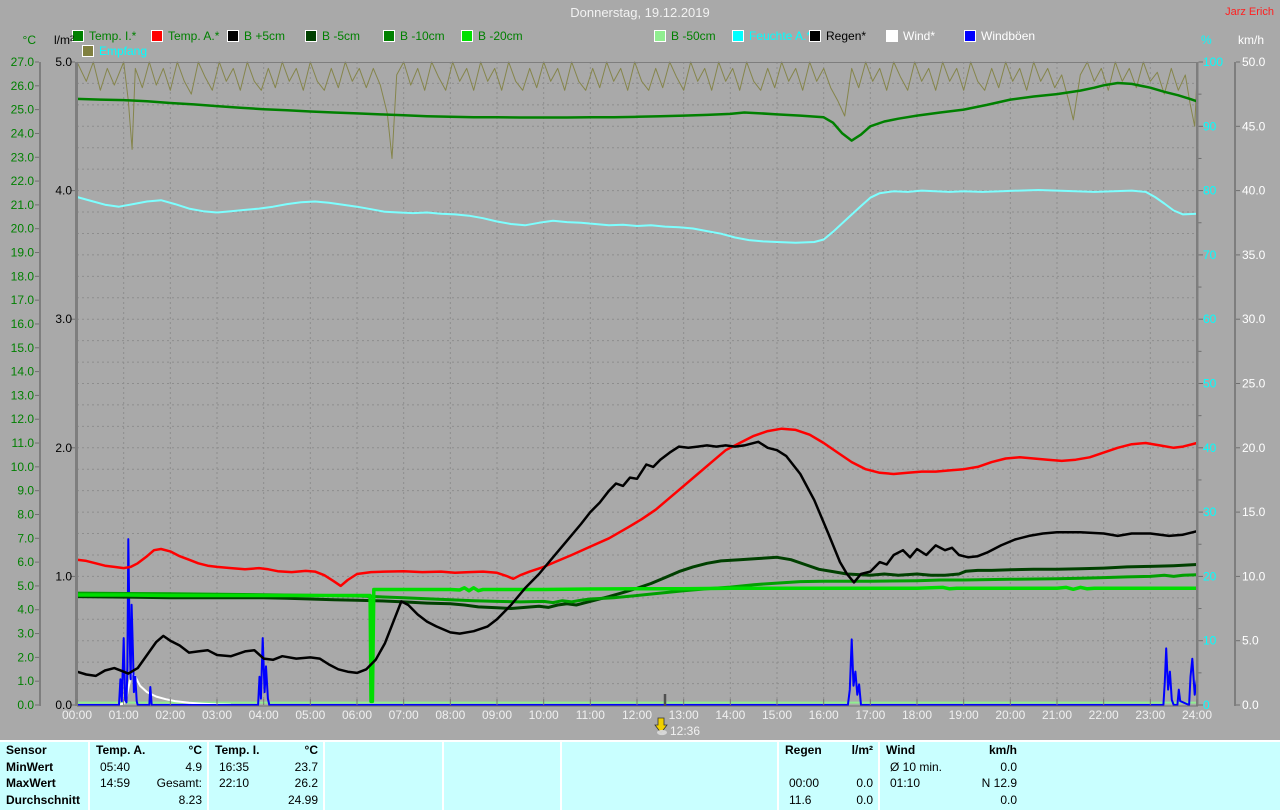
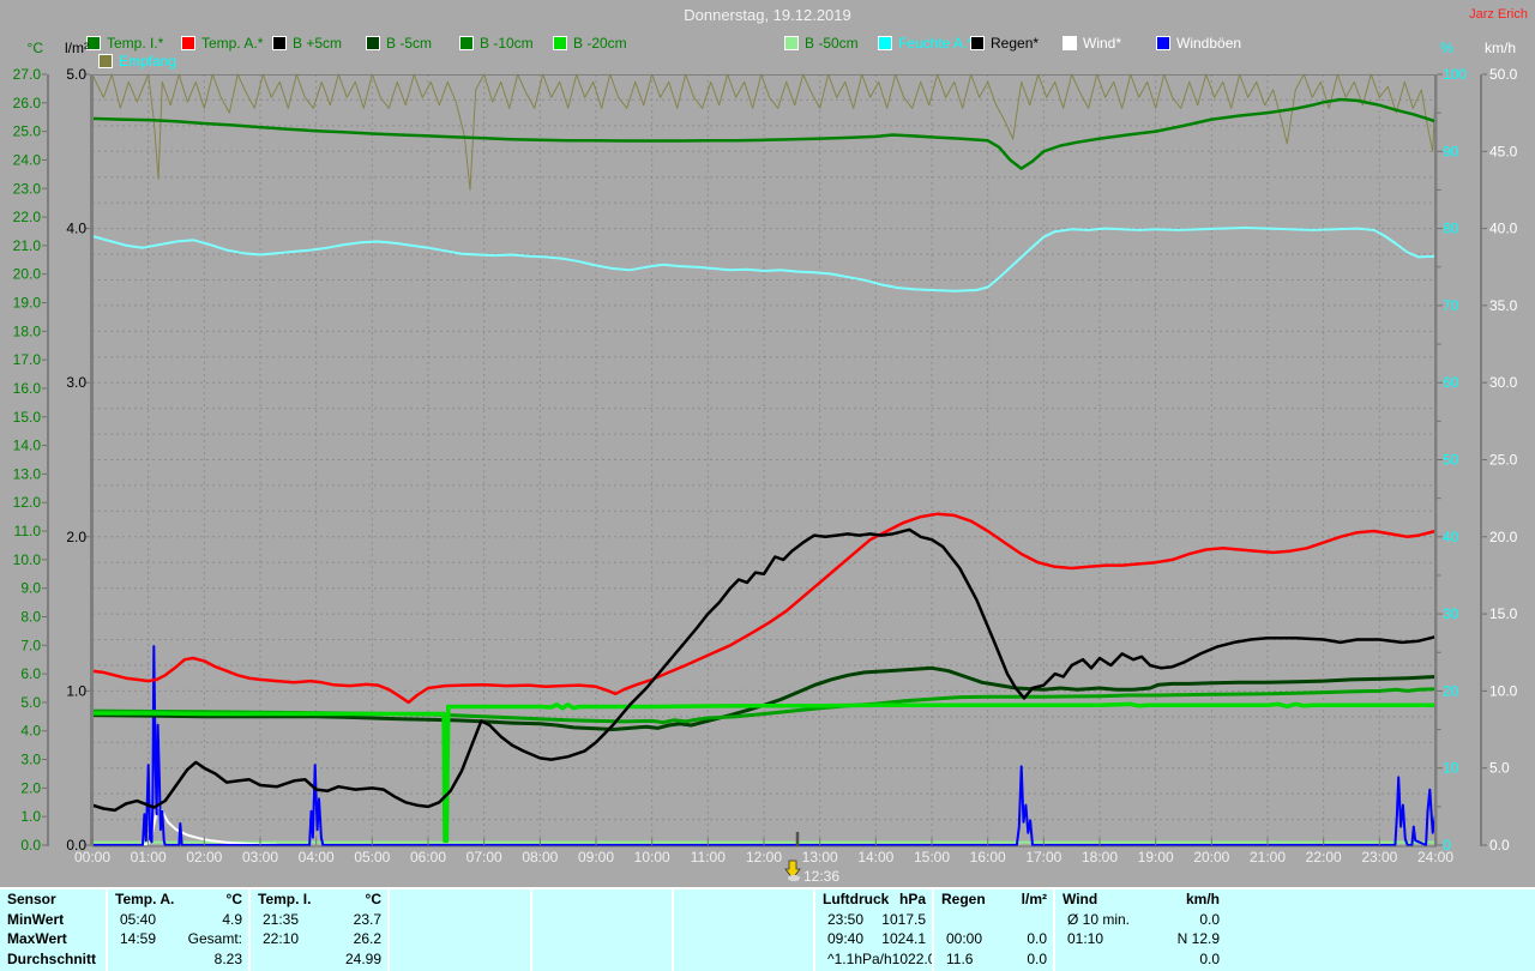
  Donnerstag, 19.12.2019
  Jarz Erich
  Temp. I.*
  Temp. A.*
  B +5cm
  B -5cm
  B -10cm
  B -20cm
  B -50cm
  Feuchte A.
  Regen*
  Wind*
  Windböen
  Empfang
  °C
  l/m²
  %
  km/h
  27.0
  26.0
  25.0
  24.0
  23.0
  22.0
  21.0
  20.0
  19.0
  18.0
  17.0
  16.0
  15.0
  14.0
  13.0
  12.0
  11.0
  10.0
  9.0
  8.0
  7.0
  6.0
  5.0
  4.0
  3.0
  2.0
  1.0
  0.0
  5.0
  4.0
  3.0
  2.0
  1.0
  0.0
  100
  90
  80
  70
  60
  50
  40
  30
  20
  10
  0
  50.0
  45.0
  40.0
  35.0
  30.0
  25.0
  20.0
  15.0
  10.0
  5.0
  0.0
  00:00
  01:00
  02:00
  03:00
  04:00
  05:00
  06:00
  07:00
  08:00
  09:00
  10:00
  11:00
  12:00
  13:00
  14:00
  15:00
  16:00
  17:00
  18:00
  19:00
  20:00
  21:00
  22:00
  23:00
  24:00
  12:36
  Sensor
  MinWert
  MaxWert
  Durchschnitt
  Temp. A.
  °C
  05:40
  4.9
  14:59
  Gesamt:
  8.23
  Temp. I.
  °C
- 16:35
+ 21:35
  23.7
  22:10
  26.2
  24.99
+ Luftdruck
+ hPa
+ 23:50
+ 1017.5
+ 09:40
+ 1024.1
+ ^1.1hPa/h
+ 1022.0
  Regen
  l/m²
  00:00
  0.0
  11.6
  0.0
  Wind
  km/h
  Ø 10 min.
  0.0
  01:10
  N 12.9
  0.0
